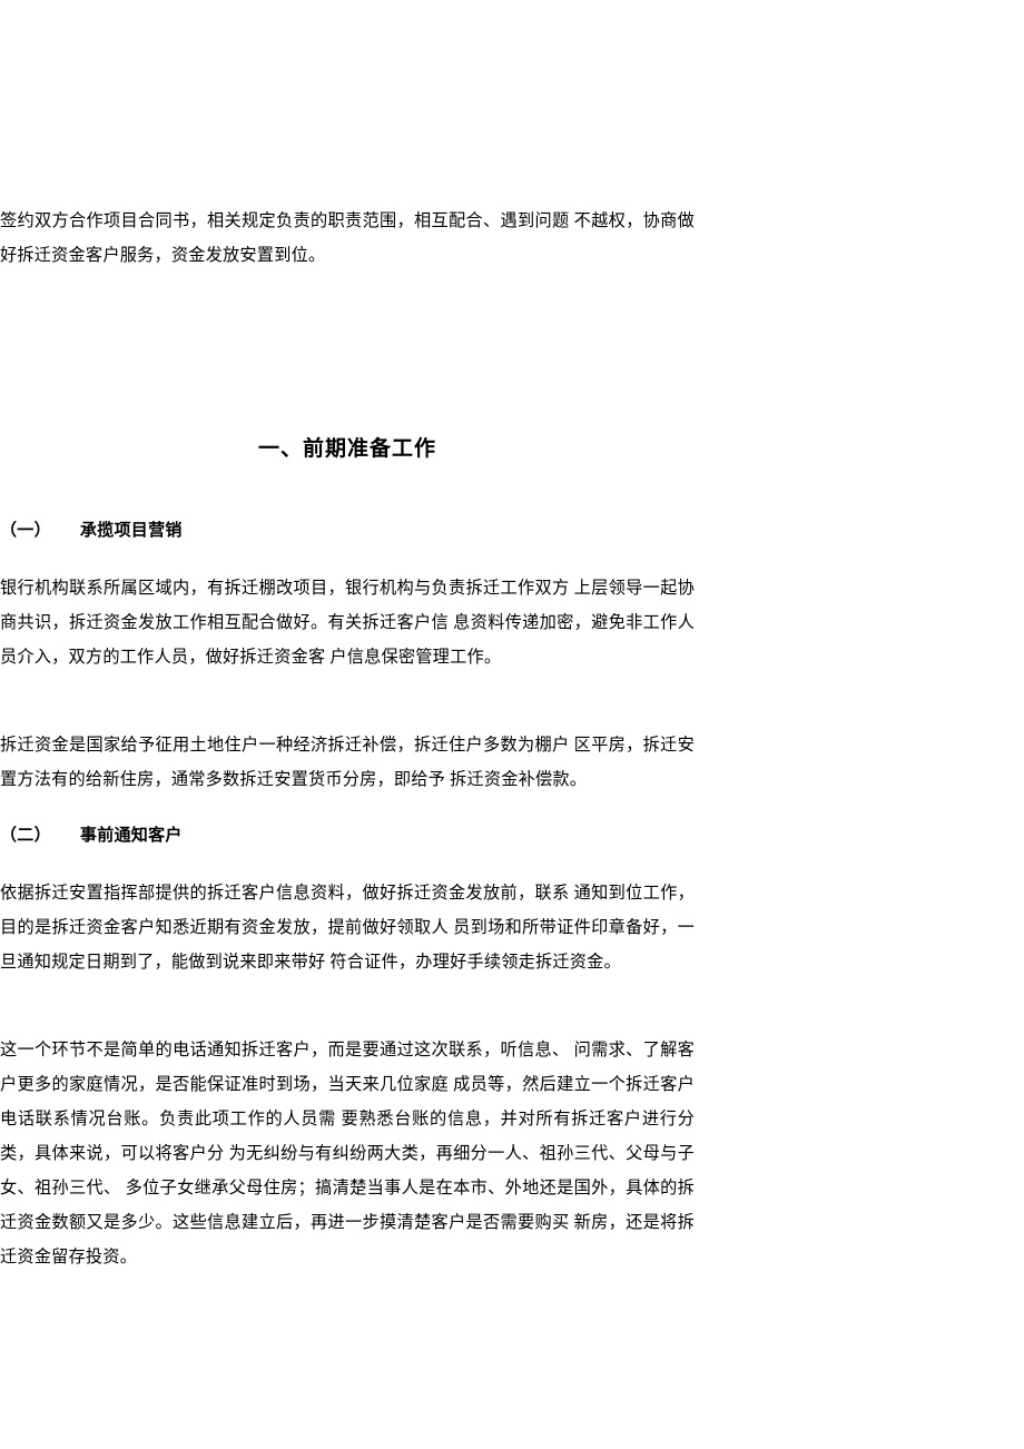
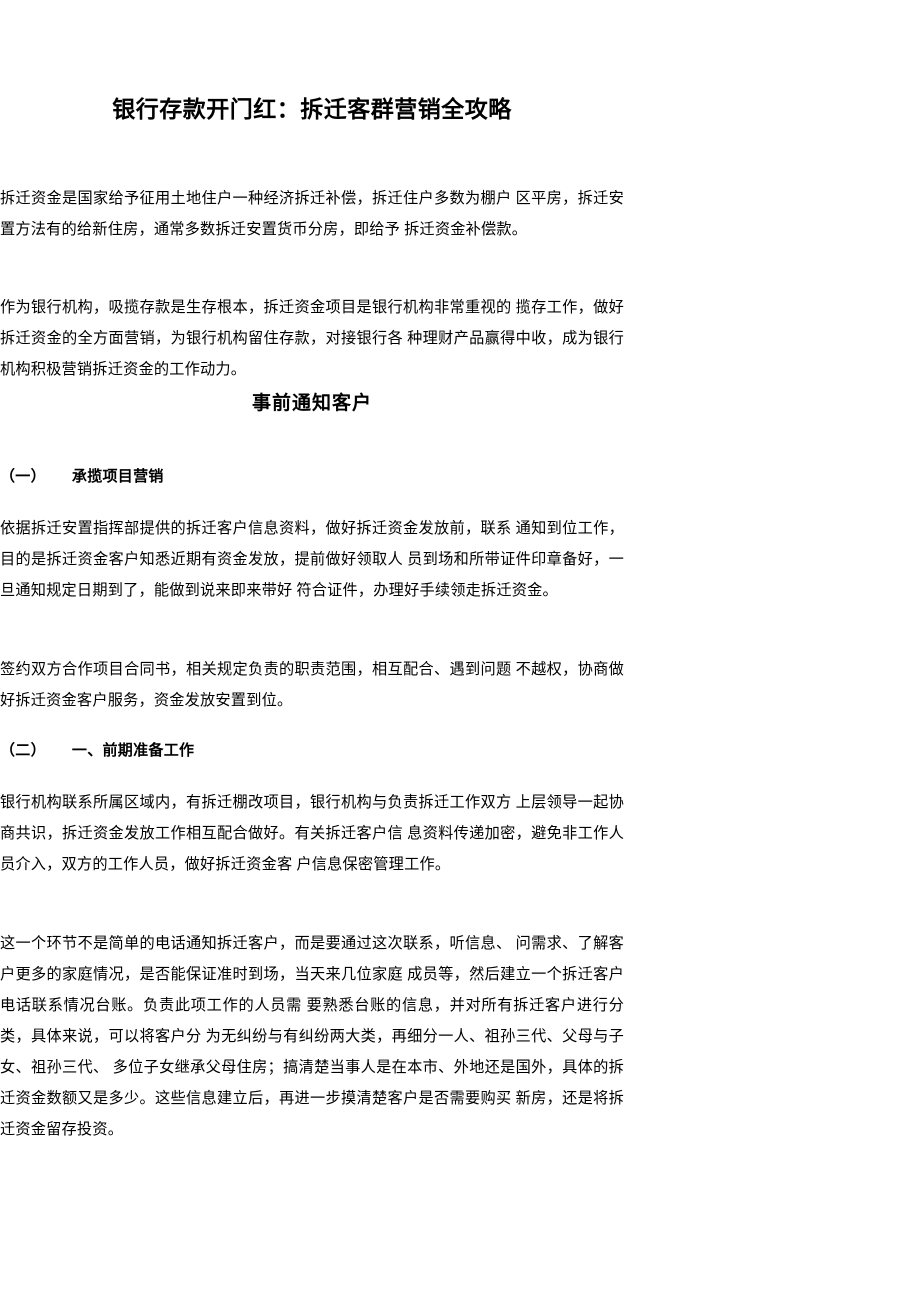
+ 银行存款开门红：拆迁客群营销全攻略
- 签约双方合作项目合同书，相关规定负责的职责范围，相互配合、遇到问题 不越权，协商做好拆迁资金客户服务，资金发放安置到位。
+ 拆迁资金是国家给予征用土地住户一种经济拆迁补偿，拆迁住户多数为棚户 区平房，拆迁安置方法有的给新住房，通常多数拆迁安置货币分房，即给予 拆迁资金补偿款。
+ 作为银行机构，吸揽存款是生存根本，拆迁资金项目是银行机构非常重视的 揽存工作，做好拆迁资金的全方面营销，为银行机构留住存款，对接银行各 种理财产品赢得中收，成为银行机构积极营销拆迁资金的工作动力。
- 一、前期准备工作
+ 事前通知客户
  （一） 承揽项目营销
- 银行机构联系所属区域内，有拆迁棚改项目，银行机构与负责拆迁工作双方 上层领导一起协商共识，拆迁资金发放工作相互配合做好。有关拆迁客户信 息资料传递加密，避免非工作人员介入，双方的工作人员，做好拆迁资金客 户信息保密管理工作。
+ 依据拆迁安置指挥部提供的拆迁客户信息资料，做好拆迁资金发放前，联系 通知到位工作，目的是拆迁资金客户知悉近期有资金发放，提前做好领取人 员到场和所带证件印章备好，一旦通知规定日期到了，能做到说来即来带好 符合证件，办理好手续领走拆迁资金。
- 拆迁资金是国家给予征用土地住户一种经济拆迁补偿，拆迁住户多数为棚户 区平房，拆迁安置方法有的给新住房，通常多数拆迁安置货币分房，即给予 拆迁资金补偿款。
+ 签约双方合作项目合同书，相关规定负责的职责范围，相互配合、遇到问题 不越权，协商做好拆迁资金客户服务，资金发放安置到位。
- （二） 事前通知客户
+ （二） 一、前期准备工作
- 依据拆迁安置指挥部提供的拆迁客户信息资料，做好拆迁资金发放前，联系 通知到位工作，目的是拆迁资金客户知悉近期有资金发放，提前做好领取人 员到场和所带证件印章备好，一旦通知规定日期到了，能做到说来即来带好 符合证件，办理好手续领走拆迁资金。
+ 银行机构联系所属区域内，有拆迁棚改项目，银行机构与负责拆迁工作双方 上层领导一起协商共识，拆迁资金发放工作相互配合做好。有关拆迁客户信 息资料传递加密，避免非工作人员介入，双方的工作人员，做好拆迁资金客 户信息保密管理工作。
  这一个环节不是简单的电话通知拆迁客户，而是要通过这次联系，听信息、 问需求、了解客户更多的家庭情况，是否能保证准时到场，当天来几位家庭 成员等，然后建立一个拆迁客户电话联系情况台账。负责此项工作的人员需 要熟悉台账的信息，并对所有拆迁客户进行分类，具体来说，可以将客户分 为无纠纷与有纠纷两大类，再细分一人、祖孙三代、父母与子女、祖孙三代、 多位子女继承父母住房；搞清楚当事人是在本市、外地还是国外，具体的拆 迁资金数额又是多少。这些信息建立后，再进一步摸清楚客户是否需要购买 新房，还是将拆迁资金留存投资。
